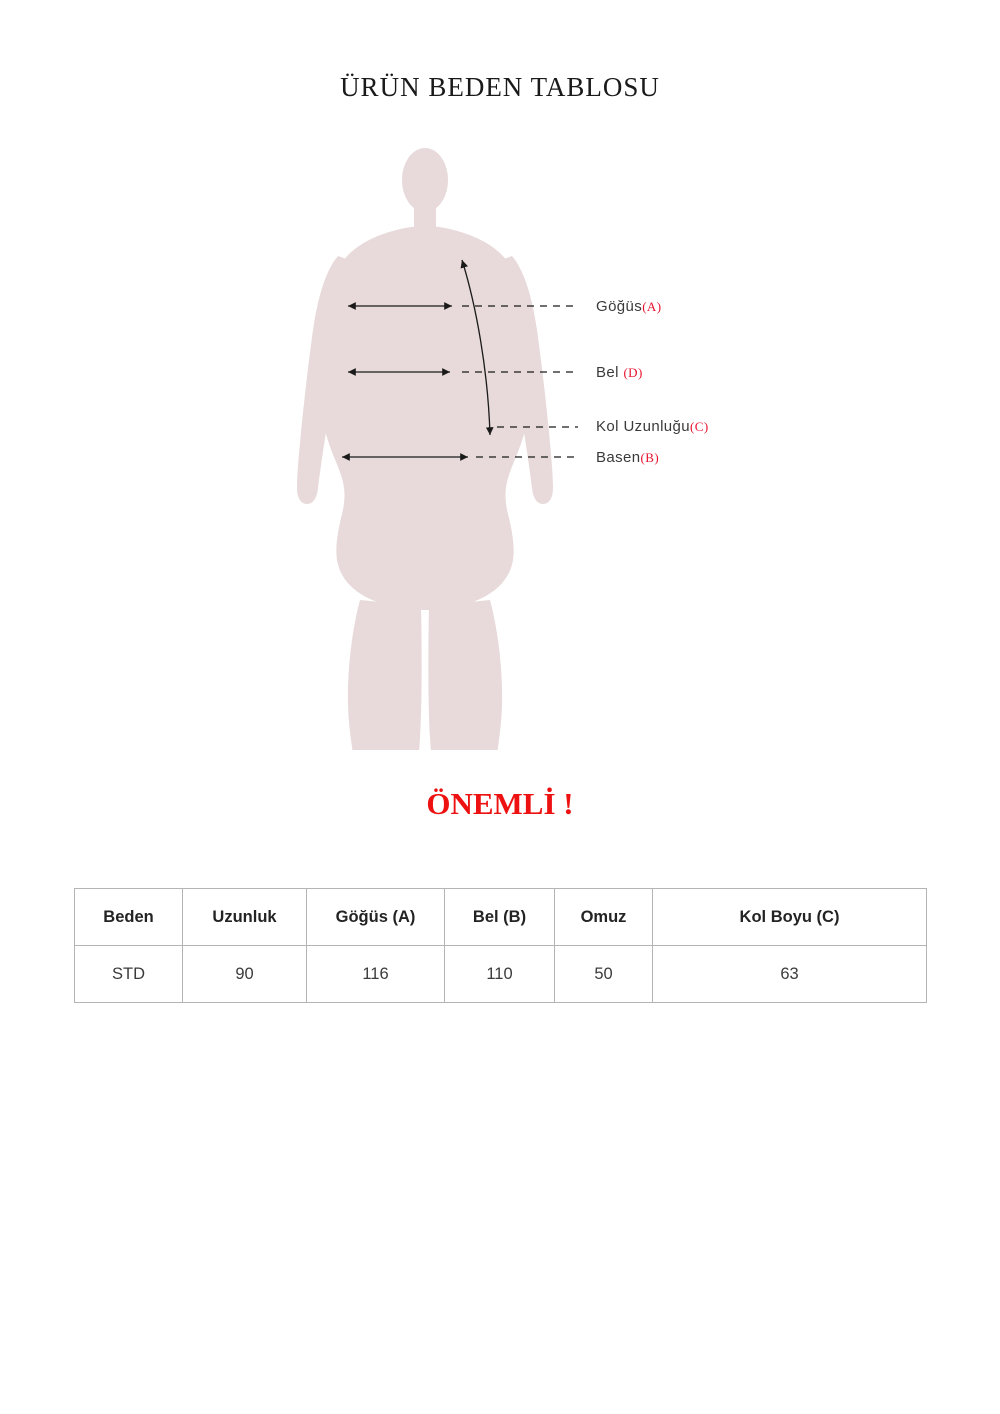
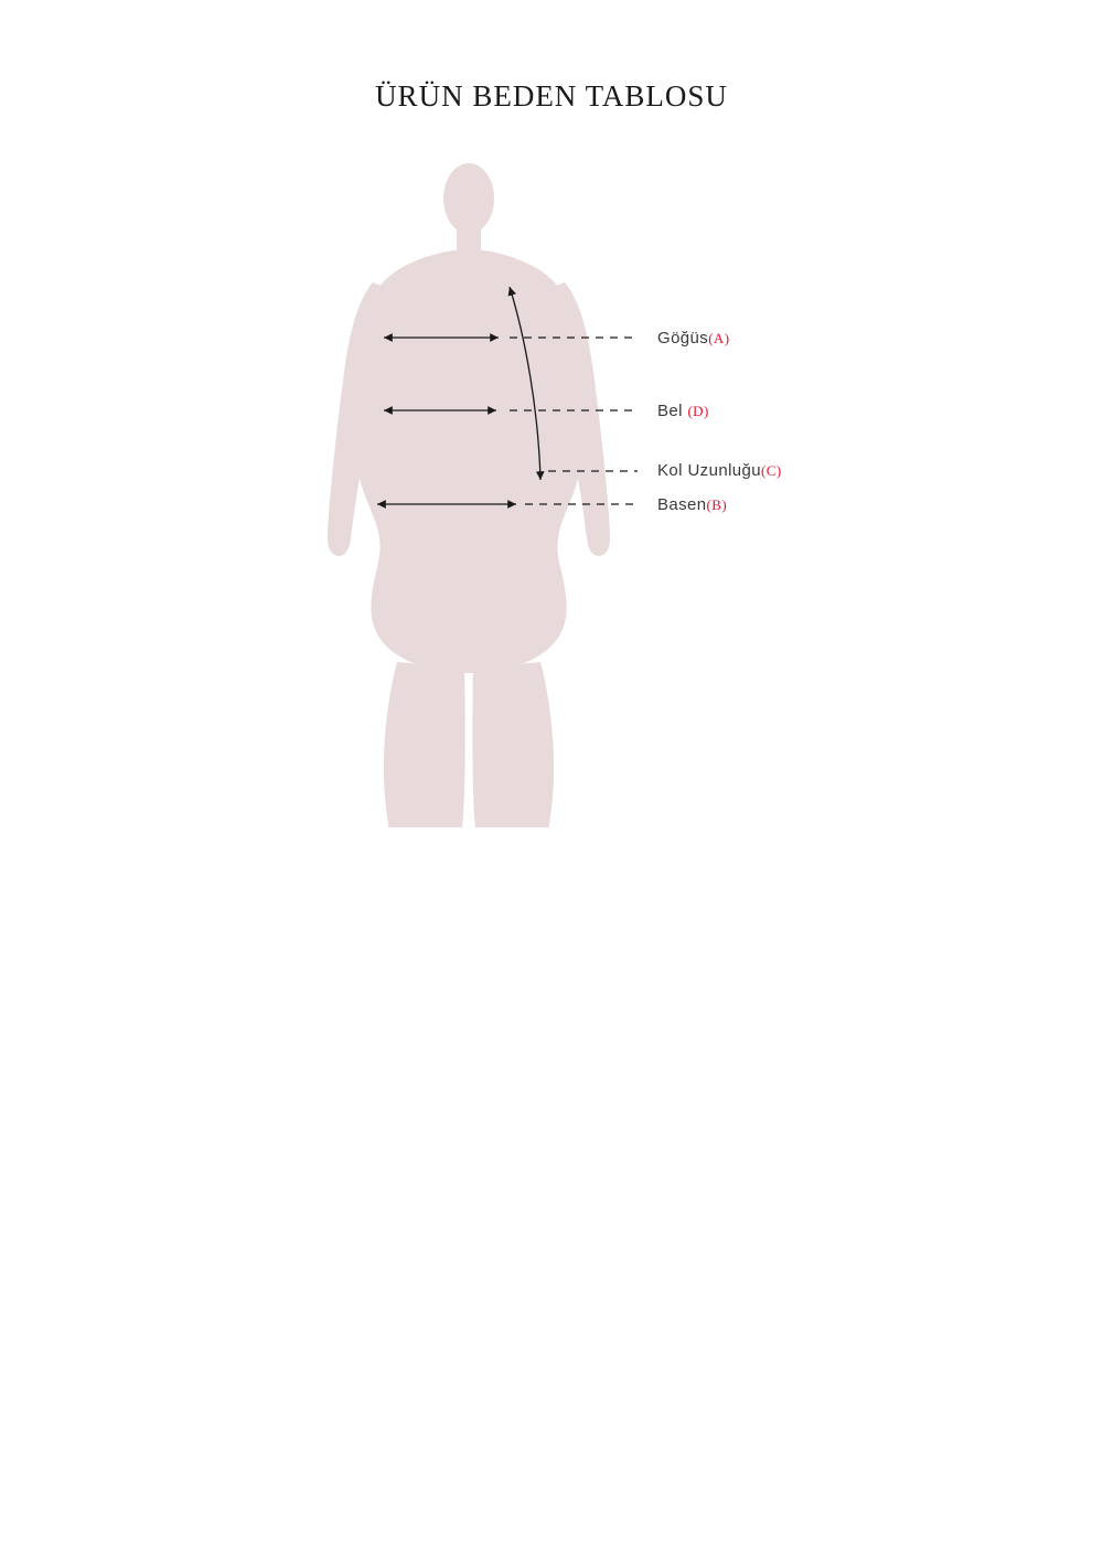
  ÜRÜN BEDEN TABLOSU
  Göğüs(A)
  Bel (D)
  Kol Uzunluğu(C)
  Basen(B)
- ÖNEMLİ !
- Beden	Uzunluk	Göğüs (A)	Bel (B)	Omuz	Kol Boyu (C)
- STD	90	116	110	50	63
